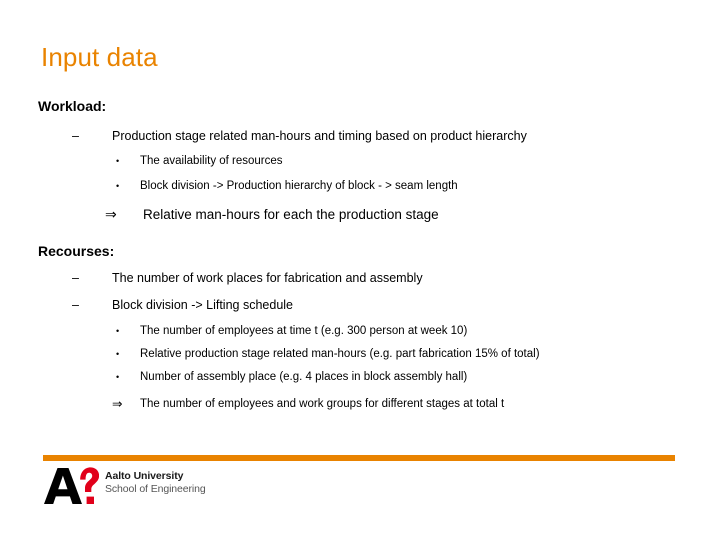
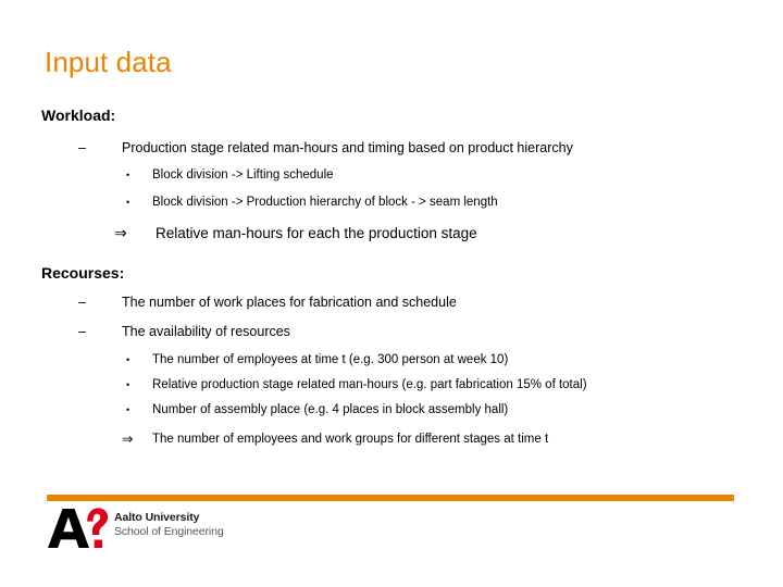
  Input data
  Workload:
  –
  Production stage related man-hours and timing based on product hierarchy
  •
- The availability of resources
+ Block division -> Lifting schedule
  •
  Block division -> Production hierarchy of block - > seam length
  ⇒
  Relative man-hours for each the production stage
  Recourses:
  –
- The number of work places for fabrication and assembly
+ The number of work places for fabrication and schedule
  –
- Block division -> Lifting schedule
+ The availability of resources
  •
  The number of employees at time t (e.g. 300 person at week 10)
  •
  Relative production stage related man-hours (e.g. part fabrication 15% of total)
  •
  Number of assembly place (e.g. 4 places in block assembly hall)
  ⇒
- The number of employees and work groups for different stages at total t
+ The number of employees and work groups for different stages at time t
  Aalto University
  School of Engineering
